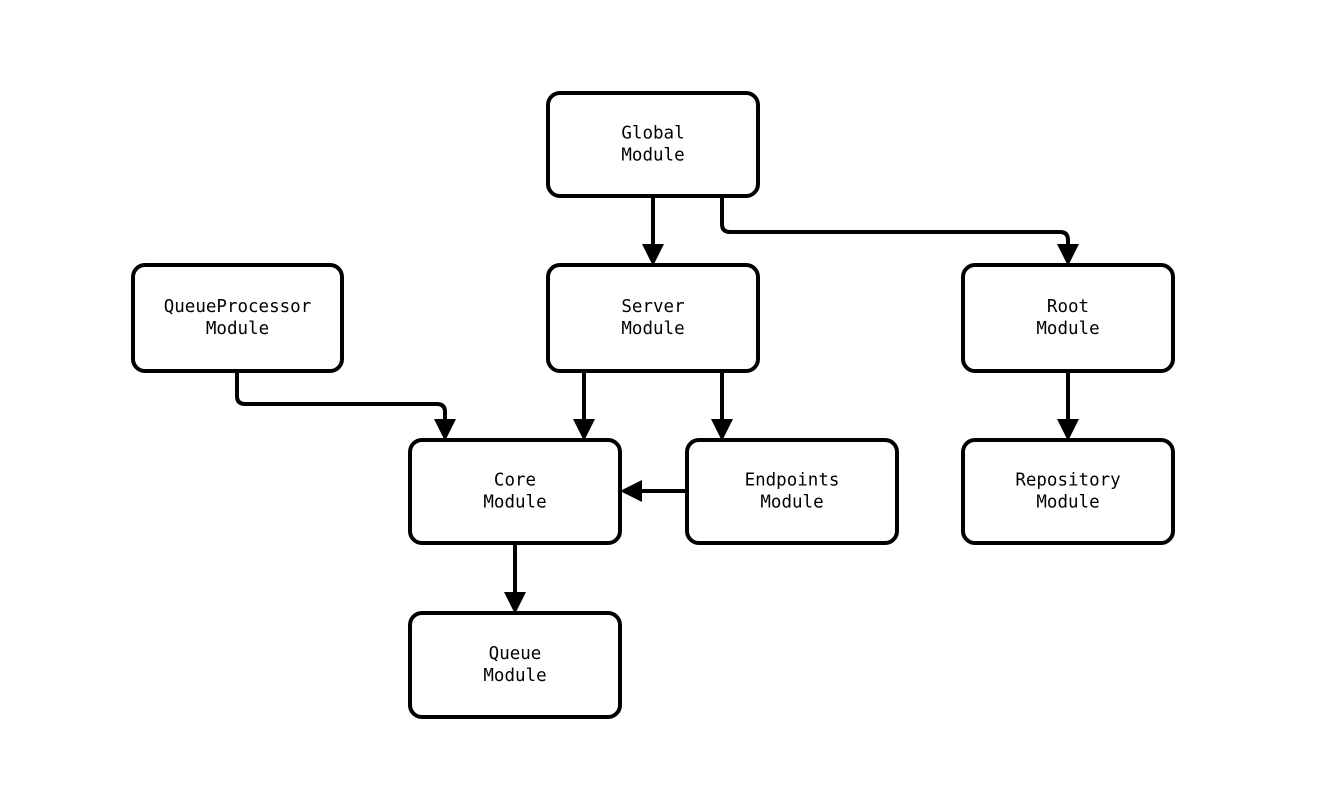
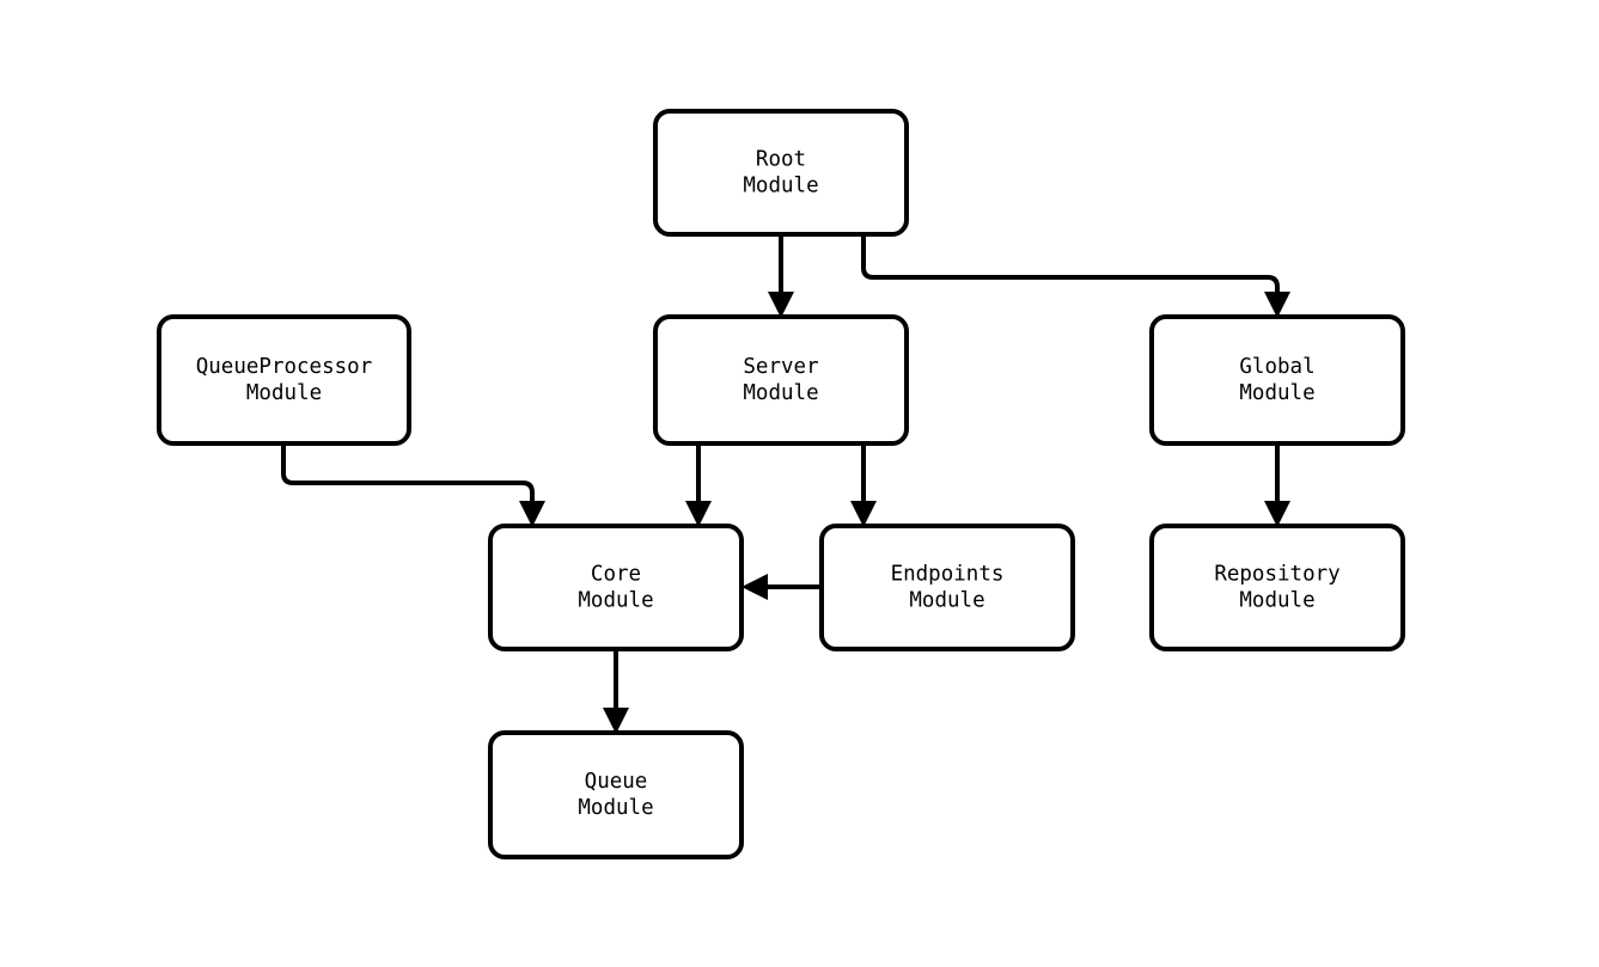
- Global
+ Root
  Module
  QueueProcessor
  Module
  Server
  Module
- Root
+ Global
  Module
  Core
  Module
  Endpoints
  Module
  Repository
  Module
  Queue
  Module
